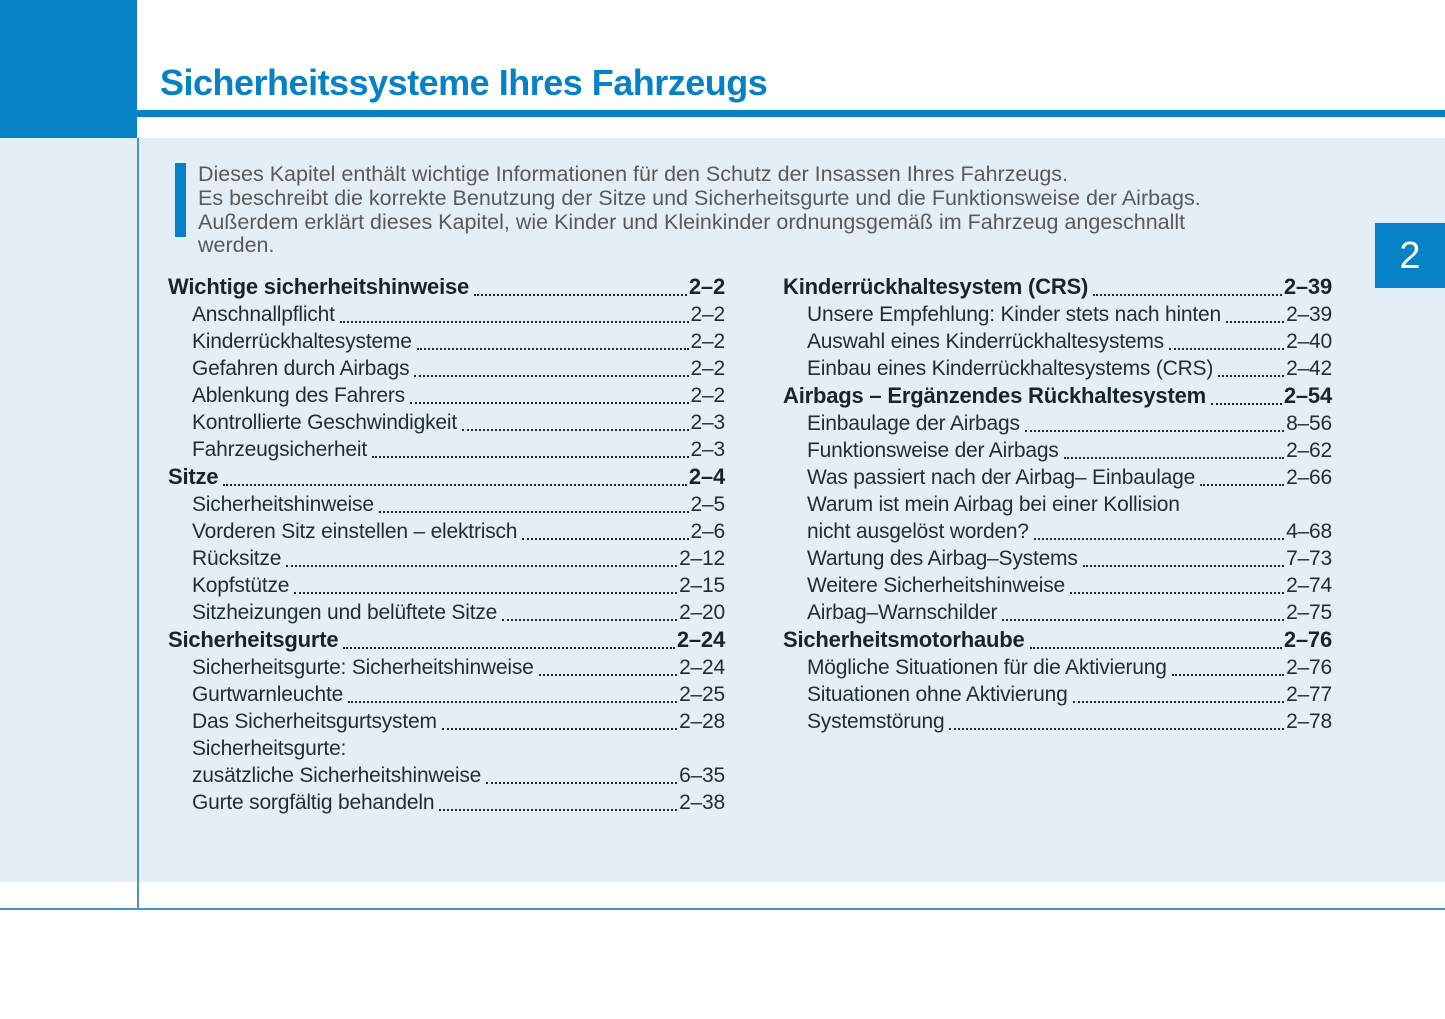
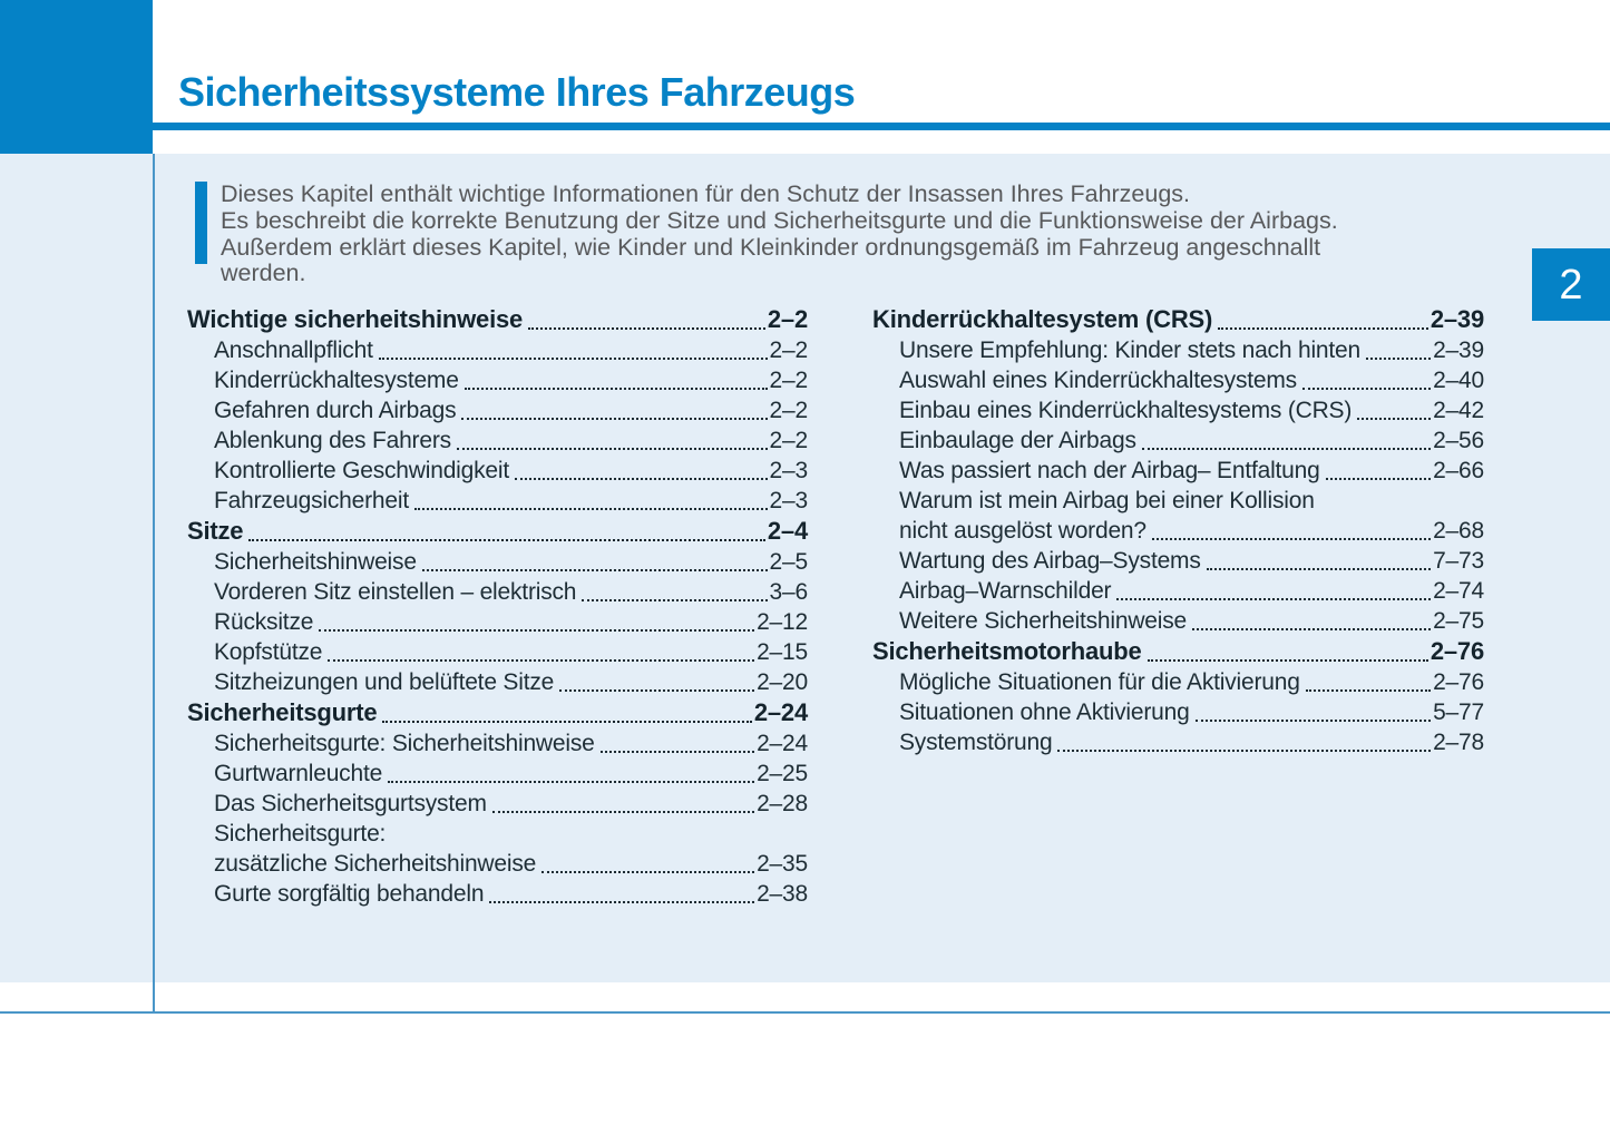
  Sicherheitssysteme Ihres Fahrzeugs
  2
  Dieses Kapitel enthält wichtige Informationen für den Schutz der Insassen Ihres Fahrzeugs.
  Es beschreibt die korrekte Benutzung der Sitze und Sicherheitsgurte und die Funktionsweise der Airbags.
  Außerdem erklärt dieses Kapitel, wie Kinder und Kleinkinder ordnungsgemäß im Fahrzeug angeschnallt
  werden.
  Wichtige sicherheitshinweise
  2–2
  Anschnallpflicht
  2–2
  Kinderrückhaltesysteme
  2–2
  Gefahren durch Airbags
  2–2
  Ablenkung des Fahrers
  2–2
  Kontrollierte Geschwindigkeit
  2–3
  Fahrzeugsicherheit
  2–3
  Sitze
  2–4
  Sicherheitshinweise
  2–5
  Vorderen Sitz einstellen – elektrisch
- 2–6
+ 3–6
  Rücksitze
  2–12
  Kopfstütze
  2–15
  Sitzheizungen und belüftete Sitze
  2–20
  Sicherheitsgurte
  2–24
  Sicherheitsgurte: Sicherheitshinweise
  2–24
  Gurtwarnleuchte
  2–25
  Das Sicherheitsgurtsystem
  2–28
  Sicherheitsgurte:
  zusätzliche Sicherheitshinweise
- 6–35
+ 2–35
  Gurte sorgfältig behandeln
  2–38
  Kinderrückhaltesystem (CRS)
  2–39
  Unsere Empfehlung: Kinder stets nach hinten
  2–39
  Auswahl eines Kinderrückhaltesystems
  2–40
  Einbau eines Kinderrückhaltesystems (CRS)
  2–42
- Airbags – Ergänzendes Rückhaltesystem
- 2–54
  Einbaulage der Airbags
- 8–56
+ 2–56
- Funktionsweise der Airbags
- 2–62
- Was passiert nach der Airbag– Einbaulage
+ Was passiert nach der Airbag– Entfaltung
  2–66
  Warum ist mein Airbag bei einer Kollision
  nicht ausgelöst worden?
- 4–68
+ 2–68
  Wartung des Airbag–Systems
  7–73
- Weitere Sicherheitshinweise
+ Airbag–Warnschilder
  2–74
- Airbag–Warnschilder
+ Weitere Sicherheitshinweise
  2–75
  Sicherheitsmotorhaube
  2–76
  Mögliche Situationen für die Aktivierung
  2–76
  Situationen ohne Aktivierung
- 2–77
+ 5–77
  Systemstörung
  2–78
